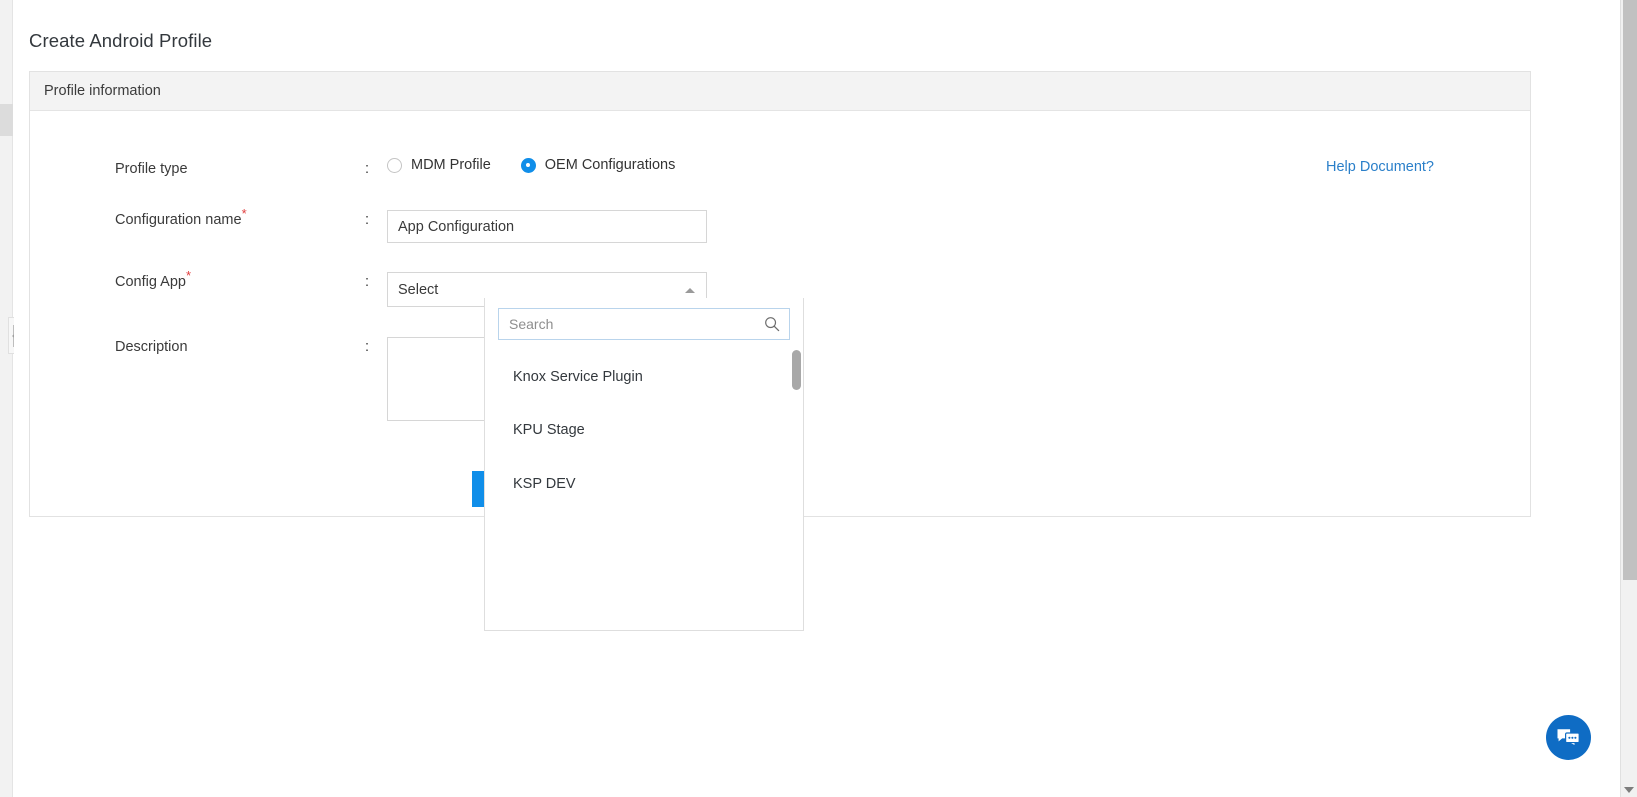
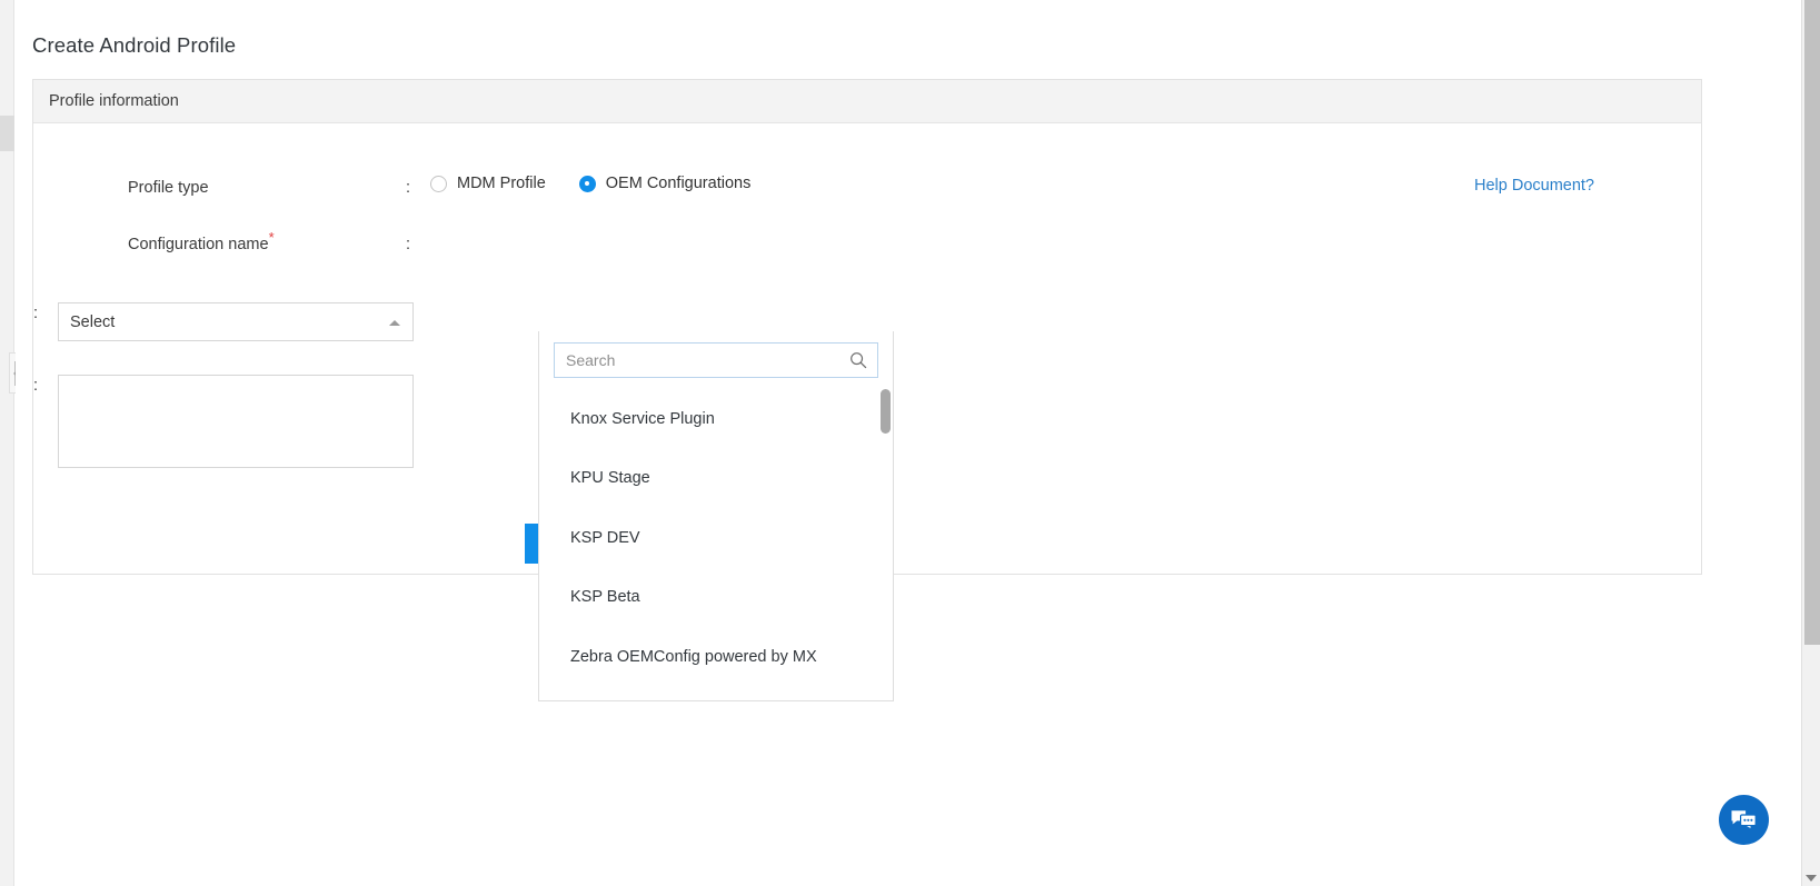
  Create Android Profile
  Profile information
  Profile type
  :
  MDM Profile
  OEM Configurations
  Help Document?
  Configuration name*
  :
- App Configuration
- Config App*
  :
  Select
- Description
  :
  Search
  Knox Service Plugin
  KPU Stage
  KSP DEV
+ KSP Beta
+ Zebra OEMConfig powered by MX
